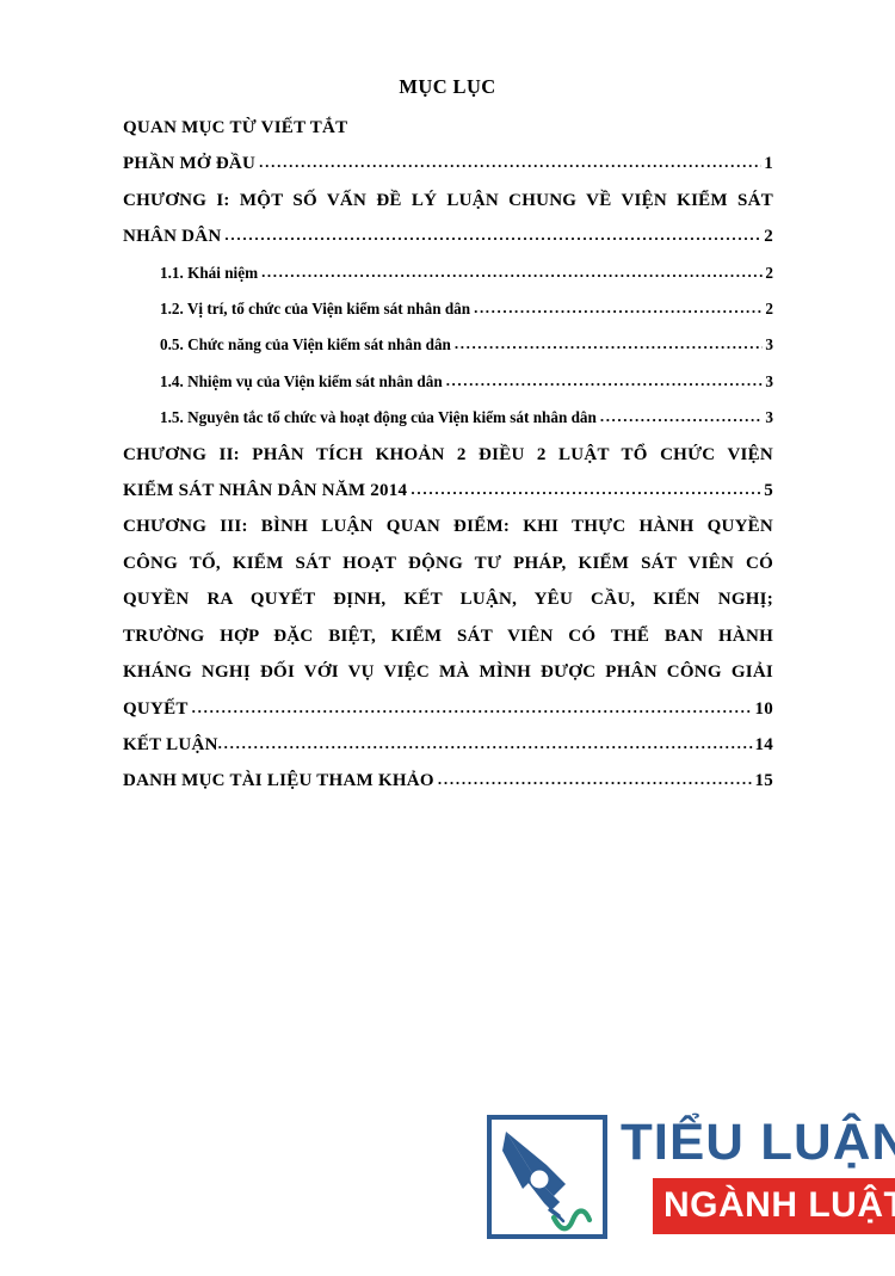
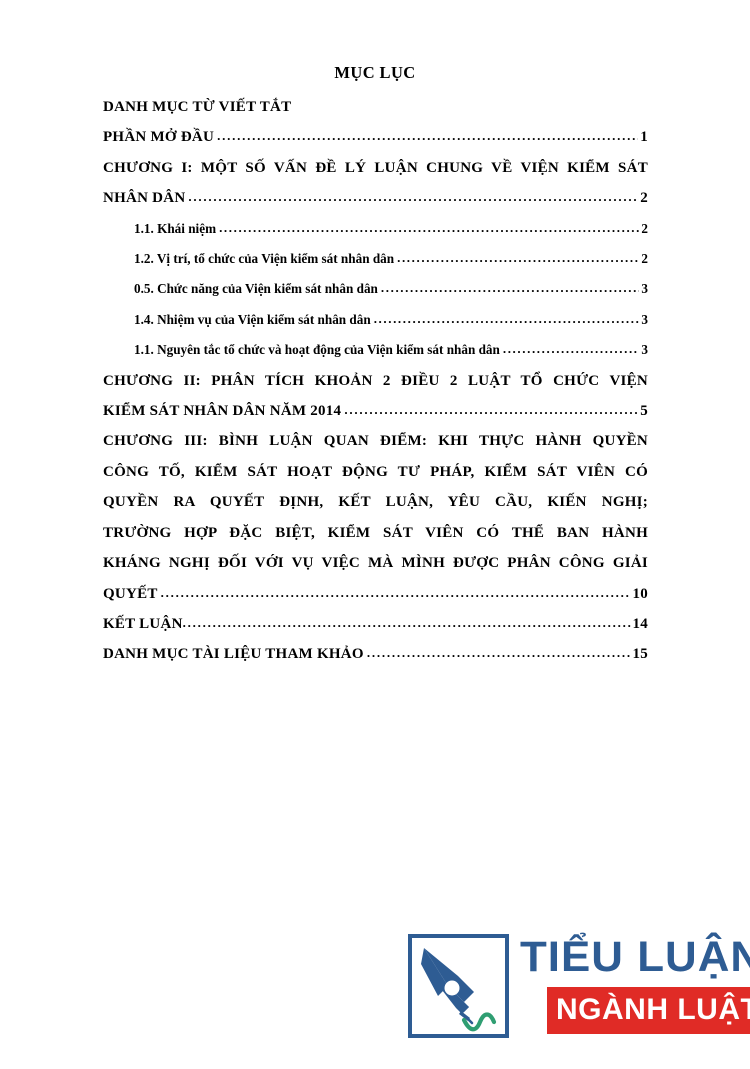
  MỤC LỤC
- QUAN MỤC TỪ VIẾT TẮT
+ DANH MỤC TỪ VIẾT TẮT
  PHẦN MỞ ĐẦU
  1
  CHƯƠNG I: MỘT SỐ VẤN ĐỀ LÝ LUẬN CHUNG VỀ VIỆN KIỂM SÁT
  NHÂN DÂN
  2
  1.1. Khái niệm
  2
  1.2. Vị trí, tổ chức của Viện kiểm sát nhân dân
  2
  0.5. Chức năng của Viện kiểm sát nhân dân
  3
  1.4. Nhiệm vụ của Viện kiểm sát nhân dân
  3
- 1.5. Nguyên tắc tổ chức và hoạt động của Viện kiểm sát nhân dân
+ 1.1. Nguyên tắc tổ chức và hoạt động của Viện kiểm sát nhân dân
  3
  CHƯƠNG II: PHÂN TÍCH KHOẢN 2 ĐIỀU 2 LUẬT TỔ CHỨC VIỆN
  KIỂM SÁT NHÂN DÂN NĂM 2014
  5
  CHƯƠNG III: BÌNH LUẬN QUAN ĐIỂM: KHI THỰC HÀNH QUYỀN
  CÔNG TỐ, KIỂM SÁT HOẠT ĐỘNG TƯ PHÁP, KIỂM SÁT VIÊN CÓ
  QUYỀN RA QUYẾT ĐỊNH, KẾT LUẬN, YÊU CẦU, KIẾN NGHỊ;
  TRƯỜNG HỢP ĐẶC BIỆT, KIỂM SÁT VIÊN CÓ THỂ BAN HÀNH
  KHÁNG NGHỊ ĐỐI VỚI VỤ VIỆC MÀ MÌNH ĐƯỢC PHÂN CÔNG GIẢI
  QUYẾT
  10
  KẾT LUẬN
  14
  DANH MỤC TÀI LIỆU THAM KHẢO
  15
  TIỂU LUẬN
  NGÀNH LUẬ
